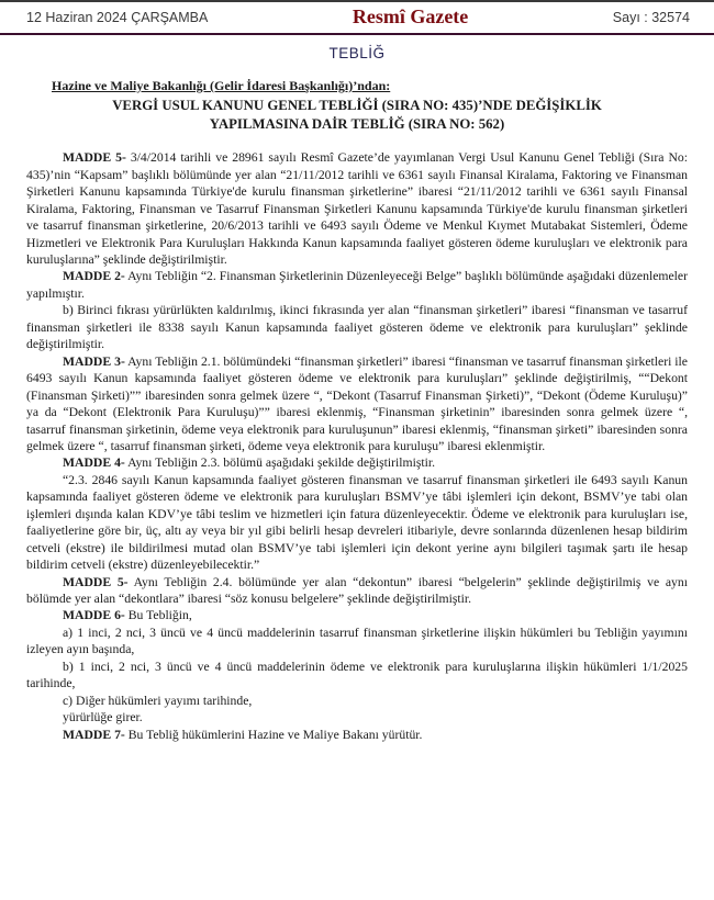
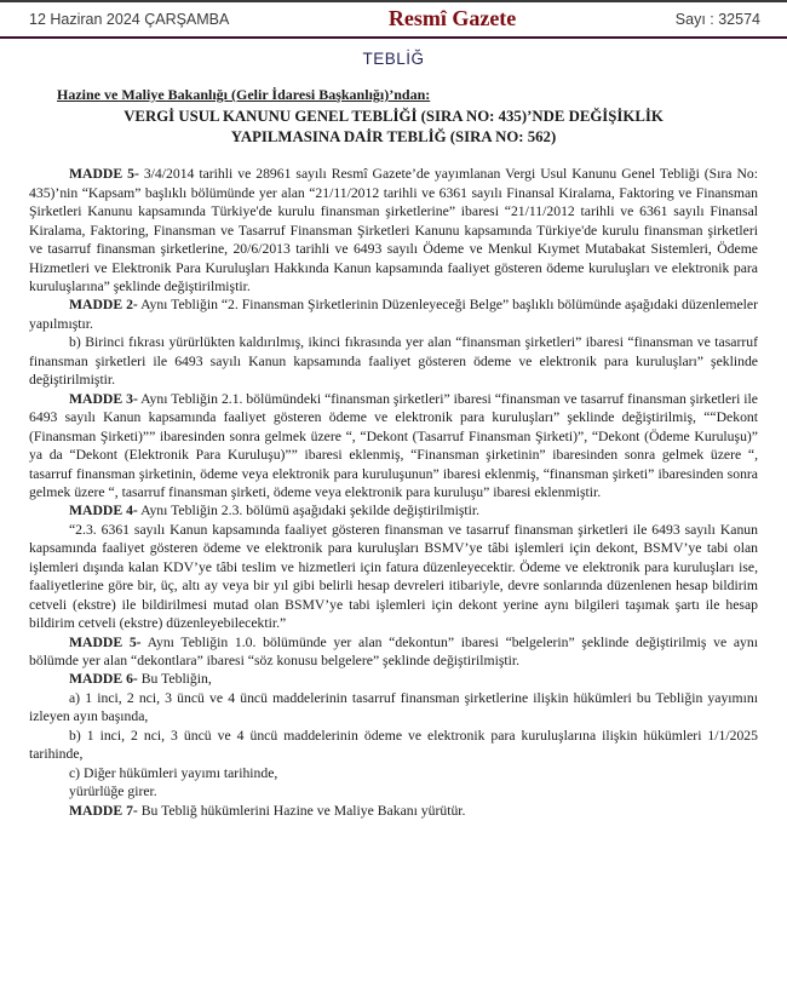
  12 Haziran 2024 ÇARŞAMBA
  Resmî Gazete
  Sayı : 32574
  TEBLİĞ
  Hazine ve Maliye Bakanlığı (Gelir İdaresi Başkanlığı)’ndan:
  VERGİ USUL KANUNU GENEL TEBLİĞİ (SIRA NO: 435)’NDE DEĞİŞİKLİK
  YAPILMASINA DAİR TEBLİĞ (SIRA NO: 562)
  MADDE 5- 3/4/2014 tarihli ve 28961 sayılı Resmî Gazete’de yayımlanan Vergi Usul Kanunu Genel Tebliği (Sıra No: 435)’nin “Kapsam” başlıklı bölümünde yer alan “21/11/2012 tarihli ve 6361 sayılı Finansal Kiralama, Faktoring ve Finansman Şirketleri Kanunu kapsamında Türkiye'de kurulu finansman şirketlerine” ibaresi “21/11/2012 tarihli ve 6361 sayılı Finansal Kiralama, Faktoring, Finansman ve Tasarruf Finansman Şirketleri Kanunu kapsamında Türkiye'de kurulu finansman şirketleri ve tasarruf finansman şirketlerine, 20/6/2013 tarihli ve 6493 sayılı Ödeme ve Menkul Kıymet Mutabakat Sistemleri, Ödeme Hizmetleri ve Elektronik Para Kuruluşları Hakkında Kanun kapsamında faaliyet gösteren ödeme kuruluşları ve elektronik para kuruluşlarına” şeklinde değiştirilmiştir.
  MADDE 2- Aynı Tebliğin “2. Finansman Şirketlerinin Düzenleyeceği Belge” başlıklı bölümünde aşağıdaki düzenlemeler yapılmıştır.
- b) Birinci fıkrası yürürlükten kaldırılmış, ikinci fıkrasında yer alan “finansman şirketleri” ibaresi “finansman ve tasarruf finansman şirketleri ile 8338 sayılı Kanun kapsamında faaliyet gösteren ödeme ve elektronik para kuruluşları” şeklinde değiştirilmiştir.
+ b) Birinci fıkrası yürürlükten kaldırılmış, ikinci fıkrasında yer alan “finansman şirketleri” ibaresi “finansman ve tasarruf finansman şirketleri ile 6493 sayılı Kanun kapsamında faaliyet gösteren ödeme ve elektronik para kuruluşları” şeklinde değiştirilmiştir.
  MADDE 3- Aynı Tebliğin 2.1. bölümündeki “finansman şirketleri” ibaresi “finansman ve tasarruf finansman şirketleri ile 6493 sayılı Kanun kapsamında faaliyet gösteren ödeme ve elektronik para kuruluşları” şeklinde değiştirilmiş, ““Dekont (Finansman Şirketi)”” ibaresinden sonra gelmek üzere “, “Dekont (Tasarruf Finansman Şirketi)”, “Dekont (Ödeme Kuruluşu)” ya da “Dekont (Elektronik Para Kuruluşu)”” ibaresi eklenmiş, “Finansman şirketinin” ibaresinden sonra gelmek üzere “, tasarruf finansman şirketinin, ödeme veya elektronik para kuruluşunun” ibaresi eklenmiş, “finansman şirketi” ibaresinden sonra gelmek üzere “, tasarruf finansman şirketi, ödeme veya elektronik para kuruluşu” ibaresi eklenmiştir.
  MADDE 4- Aynı Tebliğin 2.3. bölümü aşağıdaki şekilde değiştirilmiştir.
- “2.3. 2846 sayılı Kanun kapsamında faaliyet gösteren finansman ve tasarruf finansman şirketleri ile 6493 sayılı Kanun kapsamında faaliyet gösteren ödeme ve elektronik para kuruluşları BSMV’ye tâbi işlemleri için dekont, BSMV’ye tabi olan işlemleri dışında kalan KDV’ye tâbi teslim ve hizmetleri için fatura düzenleyecektir. Ödeme ve elektronik para kuruluşları ise, faaliyetlerine göre bir, üç, altı ay veya bir yıl gibi belirli hesap devreleri itibariyle, devre sonlarında düzenlenen hesap bildirim cetveli (ekstre) ile bildirilmesi mutad olan BSMV’ye tabi işlemleri için dekont yerine aynı bilgileri taşımak şartı ile hesap bildirim cetveli (ekstre) düzenleyebilecektir.”
+ “2.3. 6361 sayılı Kanun kapsamında faaliyet gösteren finansman ve tasarruf finansman şirketleri ile 6493 sayılı Kanun kapsamında faaliyet gösteren ödeme ve elektronik para kuruluşları BSMV’ye tâbi işlemleri için dekont, BSMV’ye tabi olan işlemleri dışında kalan KDV’ye tâbi teslim ve hizmetleri için fatura düzenleyecektir. Ödeme ve elektronik para kuruluşları ise, faaliyetlerine göre bir, üç, altı ay veya bir yıl gibi belirli hesap devreleri itibariyle, devre sonlarında düzenlenen hesap bildirim cetveli (ekstre) ile bildirilmesi mutad olan BSMV’ye tabi işlemleri için dekont yerine aynı bilgileri taşımak şartı ile hesap bildirim cetveli (ekstre) düzenleyebilecektir.”
- MADDE 5- Aynı Tebliğin 2.4. bölümünde yer alan “dekontun” ibaresi “belgelerin” şeklinde değiştirilmiş ve aynı bölümde yer alan “dekontlara” ibaresi “söz konusu belgelere” şeklinde değiştirilmiştir.
+ MADDE 5- Aynı Tebliğin 1.0. bölümünde yer alan “dekontun” ibaresi “belgelerin” şeklinde değiştirilmiş ve aynı bölümde yer alan “dekontlara” ibaresi “söz konusu belgelere” şeklinde değiştirilmiştir.
  MADDE 6- Bu Tebliğin,
  a) 1 inci, 2 nci, 3 üncü ve 4 üncü maddelerinin tasarruf finansman şirketlerine ilişkin hükümleri bu Tebliğin yayımını izleyen ayın başında,
  b) 1 inci, 2 nci, 3 üncü ve 4 üncü maddelerinin ödeme ve elektronik para kuruluşlarına ilişkin hükümleri 1/1/2025 tarihinde,
  c) Diğer hükümleri yayımı tarihinde,
  yürürlüğe girer.
  MADDE 7- Bu Tebliğ hükümlerini Hazine ve Maliye Bakanı yürütür.
